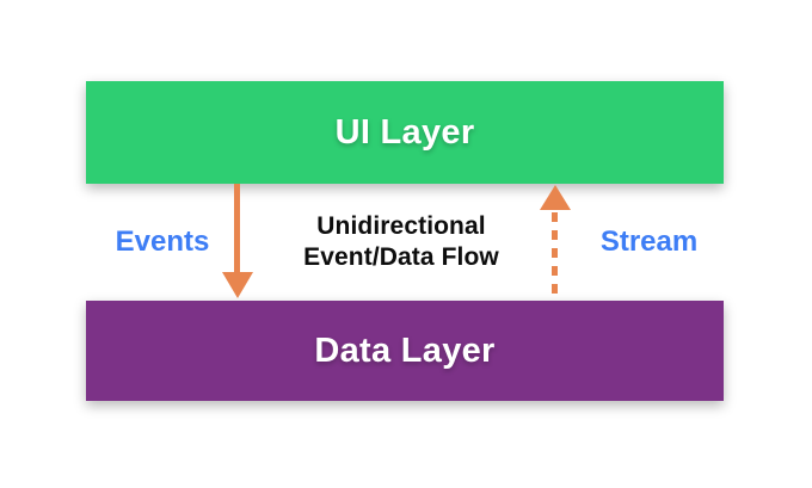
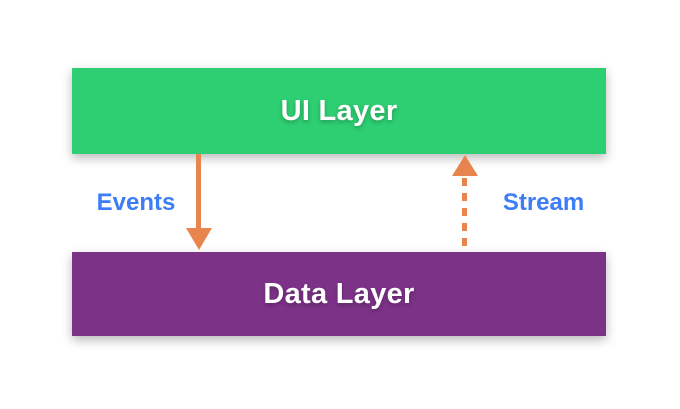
  UI Layer
  Data Layer
  Events
  Stream
- Unidirectional
- Event/Data Flow
